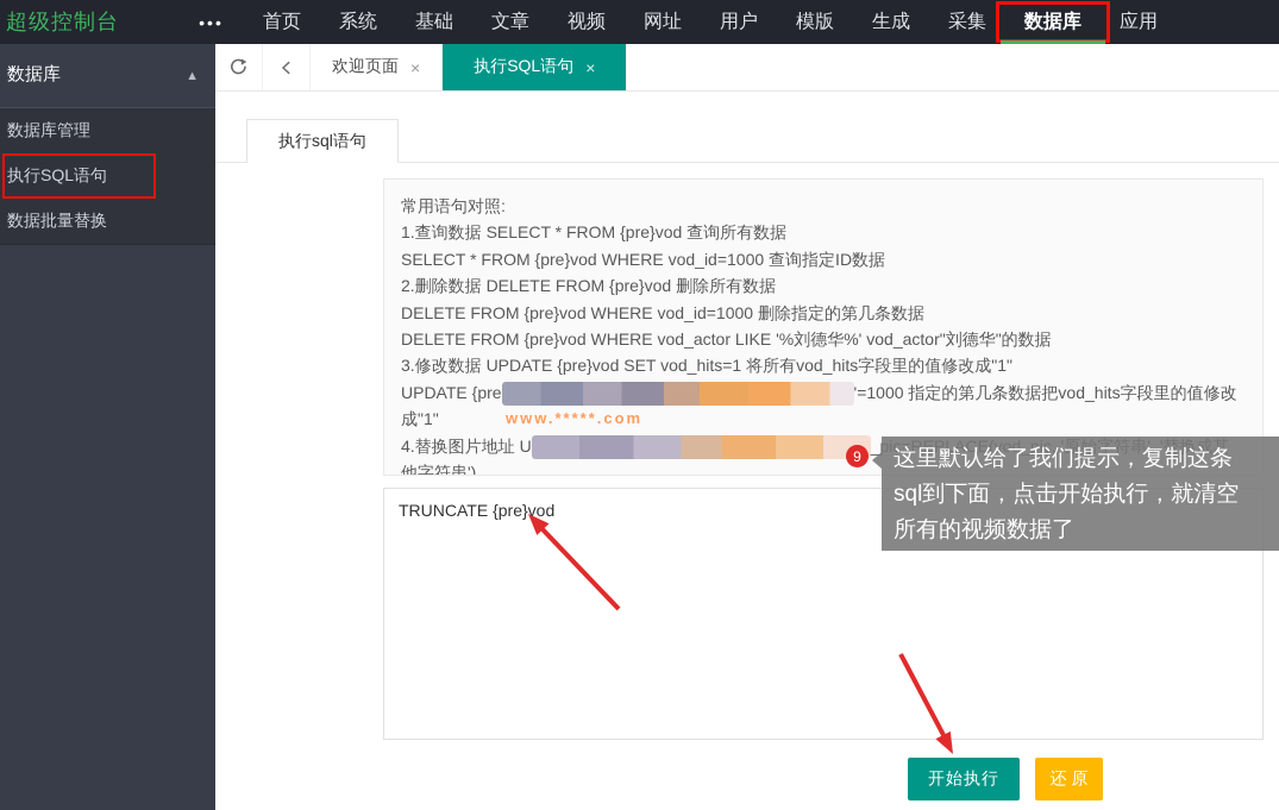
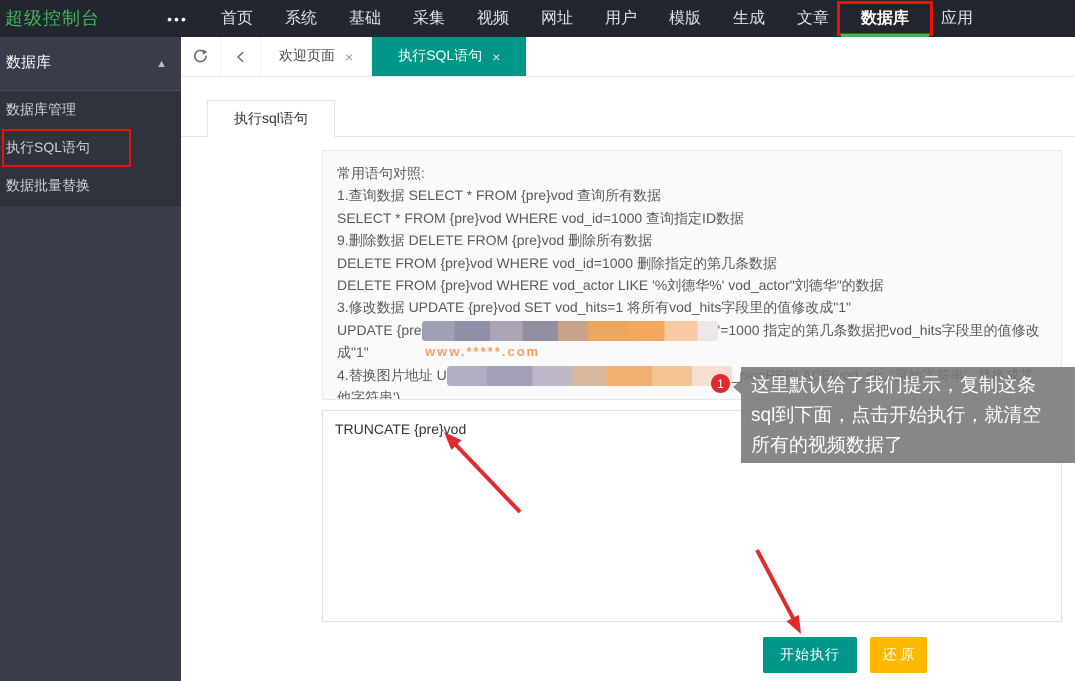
  超级控制台
  •••
  首页
  系统
  基础
- 文章
+ 采集
  视频
  网址
  用户
  模版
  生成
- 采集
+ 文章
  数据库
  应用
  数据库
  ▲
  数据库管理
  执行SQL语句
  数据批量替换
  欢迎页面
  ×
  执行SQL语句
  ×
  执行sql语句
  常用语句对照:
  1.查询数据 SELECT * FROM {pre}vod 查询所有数据
  SELECT * FROM {pre}vod WHERE vod_id=1000 查询指定ID数据
- 2.删除数据 DELETE FROM {pre}vod 删除所有数据
+ 9.删除数据 DELETE FROM {pre}vod 删除所有数据
  DELETE FROM {pre}vod WHERE vod_id=1000 删除指定的第几条数据
  DELETE FROM {pre}vod WHERE vod_actor LIKE '%刘德华%' vod_actor"刘德华"的数据
  3.修改数据 UPDATE {pre}vod SET vod_hits=1 将所有vod_hits字段里的值修改成"1"
  UPDATE {pre '=1000 指定的第几条数据把vod_hits字段里的值修改成"1"
  4.替换图片地址 U _pic=REPLACE(vod_pic, '原始字符串', '替换成其他字符串')
  TRUNCATE {pre}vod
  开始执行
  还 原
  www.*****.com
- 9
+ 1
  这里默认给了我们提示，复制这条
  sql到下面，点击开始执行，就清空
  所有的视频数据了
